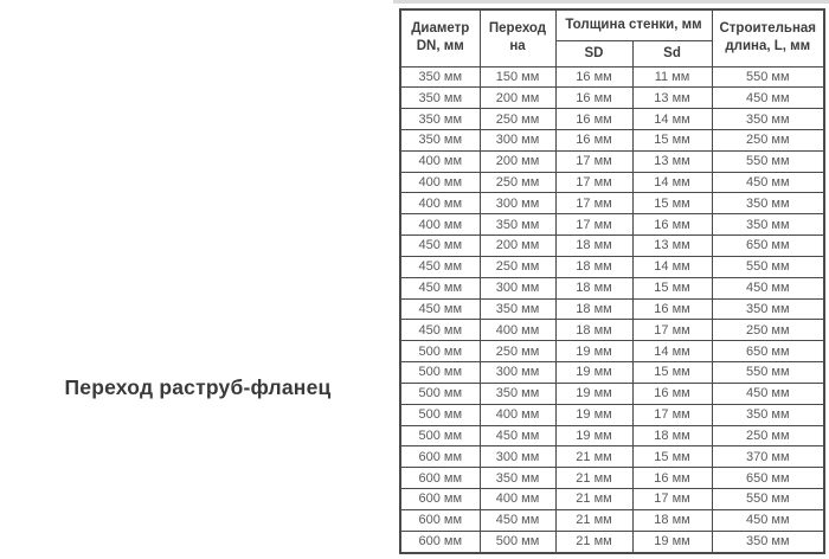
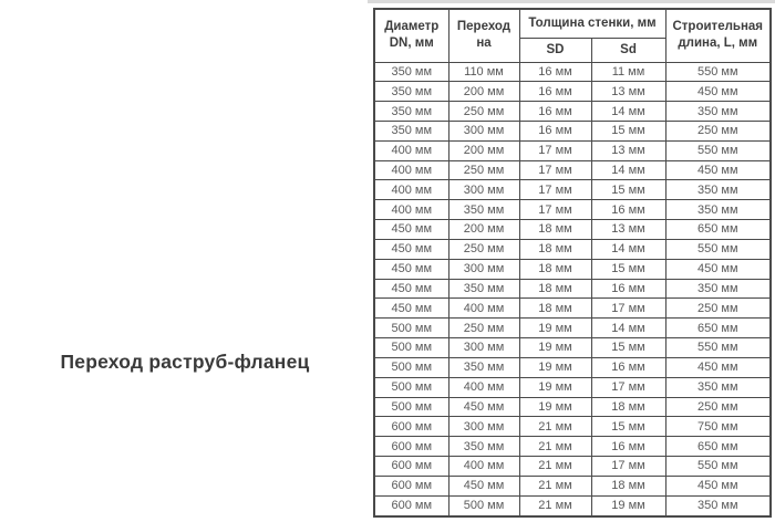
  Переход раструб-фланец
  Диаметр DN, мм	Переход на	Толщина стенки, мм	Строительная длина, L, мм
  SD	Sd
- 350 мм	150 мм	16 мм	11 мм	550 мм
+ 350 мм	110 мм	16 мм	11 мм	550 мм
  350 мм	200 мм	16 мм	13 мм	450 мм
  350 мм	250 мм	16 мм	14 мм	350 мм
  350 мм	300 мм	16 мм	15 мм	250 мм
  400 мм	200 мм	17 мм	13 мм	550 мм
  400 мм	250 мм	17 мм	14 мм	450 мм
  400 мм	300 мм	17 мм	15 мм	350 мм
  400 мм	350 мм	17 мм	16 мм	350 мм
  450 мм	200 мм	18 мм	13 мм	650 мм
  450 мм	250 мм	18 мм	14 мм	550 мм
  450 мм	300 мм	18 мм	15 мм	450 мм
  450 мм	350 мм	18 мм	16 мм	350 мм
  450 мм	400 мм	18 мм	17 мм	250 мм
  500 мм	250 мм	19 мм	14 мм	650 мм
  500 мм	300 мм	19 мм	15 мм	550 мм
  500 мм	350 мм	19 мм	16 мм	450 мм
  500 мм	400 мм	19 мм	17 мм	350 мм
  500 мм	450 мм	19 мм	18 мм	250 мм
- 600 мм	300 мм	21 мм	15 мм	370 мм
+ 600 мм	300 мм	21 мм	15 мм	750 мм
  600 мм	350 мм	21 мм	16 мм	650 мм
  600 мм	400 мм	21 мм	17 мм	550 мм
  600 мм	450 мм	21 мм	18 мм	450 мм
  600 мм	500 мм	21 мм	19 мм	350 мм
